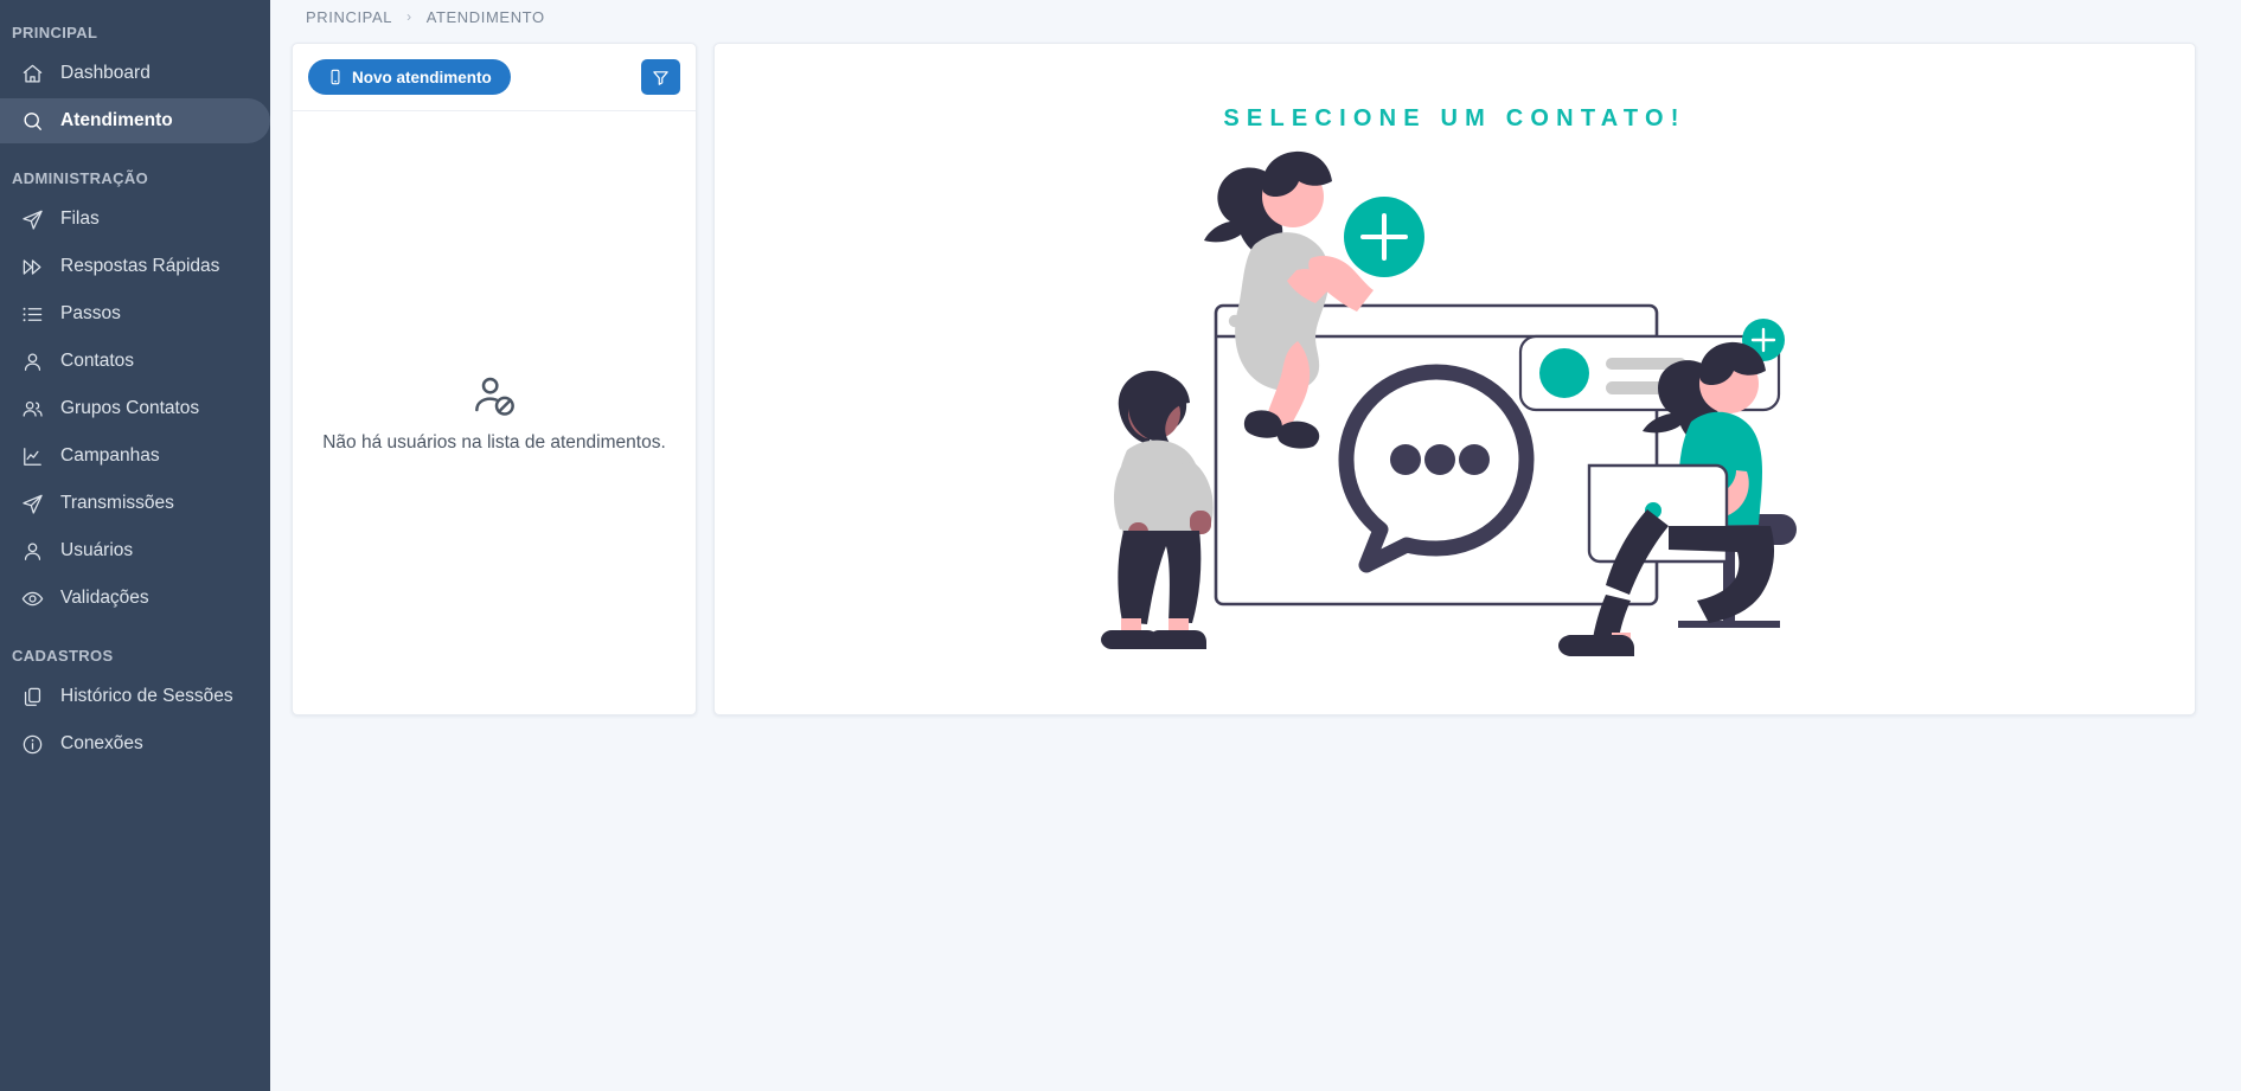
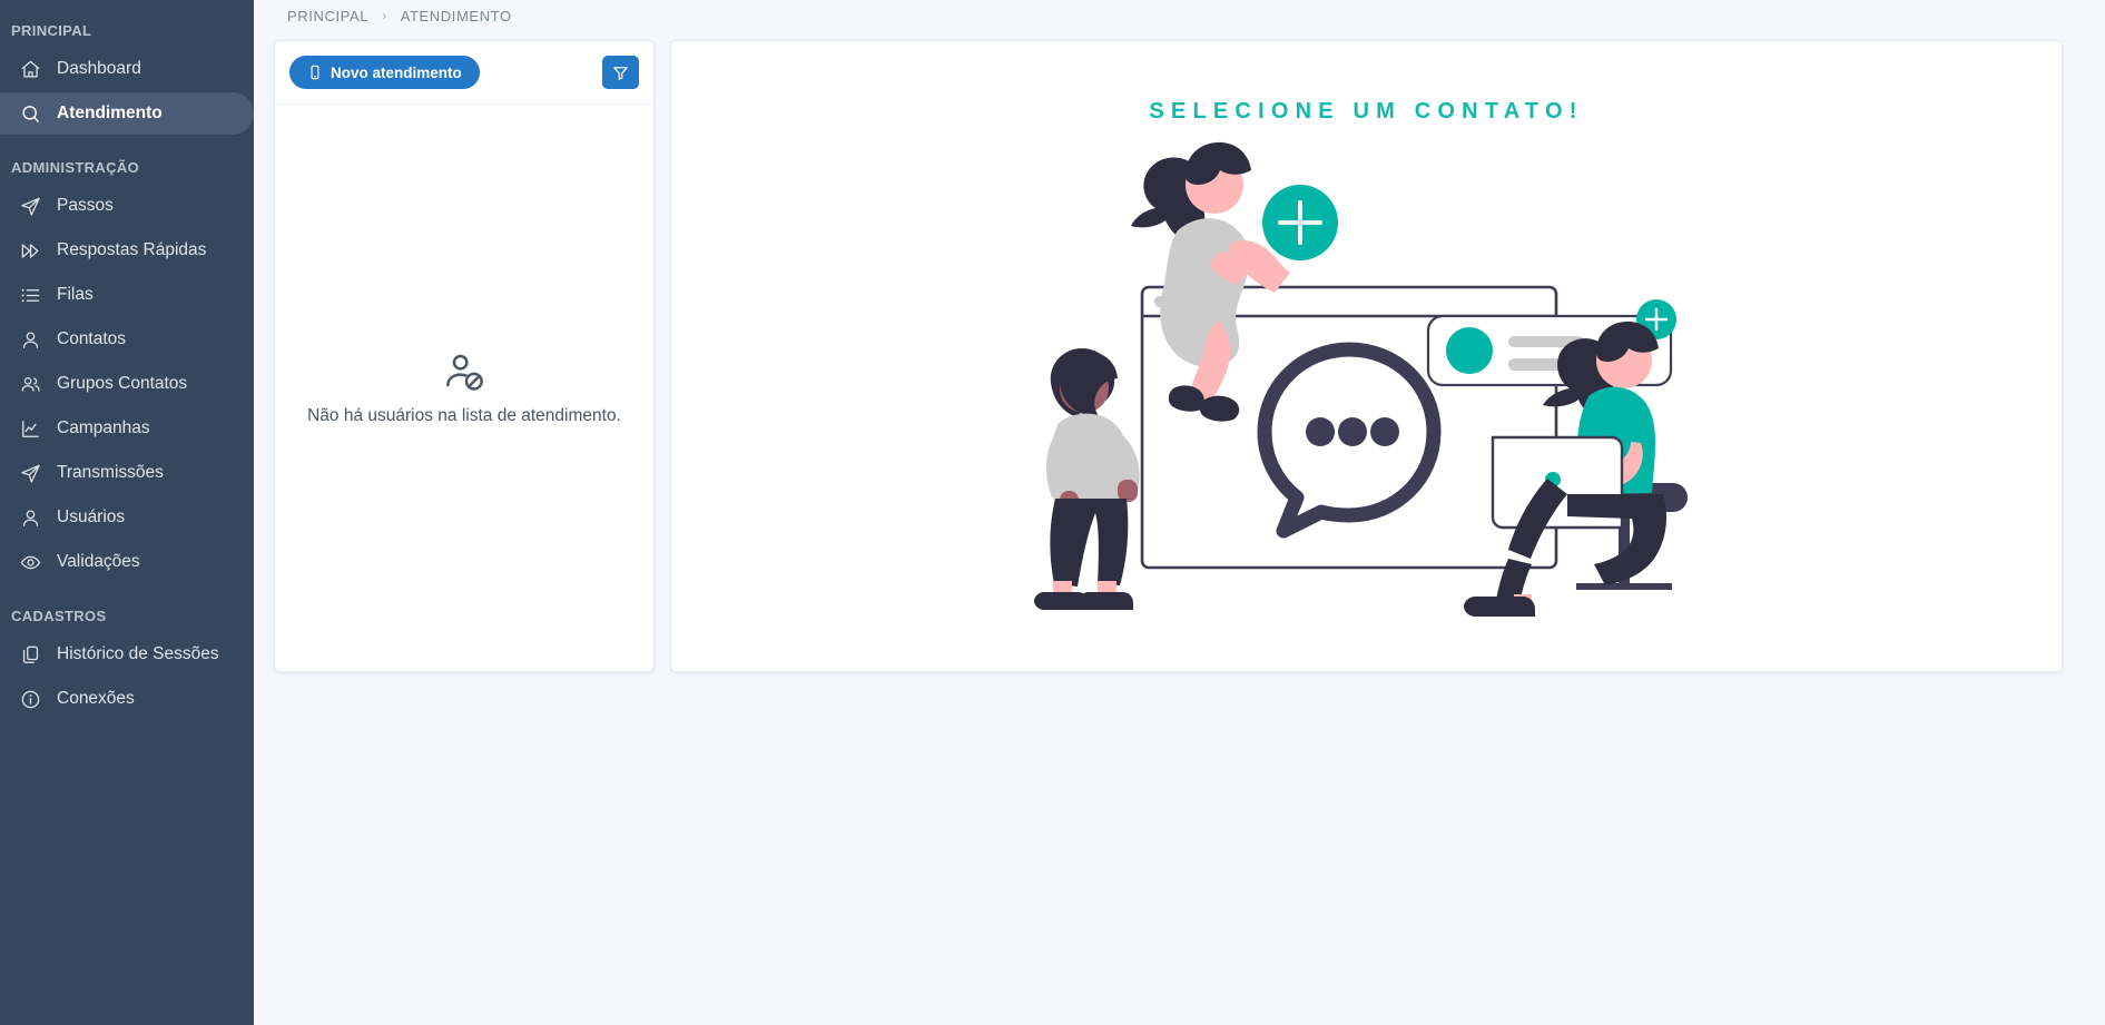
  PRINCIPAL
  Dashboard
  Atendimento
  ADMINISTRAÇÃO
- Filas
+ Passos
  Respostas Rápidas
- Passos
+ Filas
  Contatos
  Grupos Contatos
  Campanhas
  Transmissões
  Usuários
  Validações
  CADASTROS
  Histórico de Sessões
  Conexões
  PRINCIPAL
  ›
  ATENDIMENTO
  Novo atendimento
- Não há usuários na lista de atendimentos.
+ Não há usuários na lista de atendimento.
  SELECIONE UM CONTATO!
